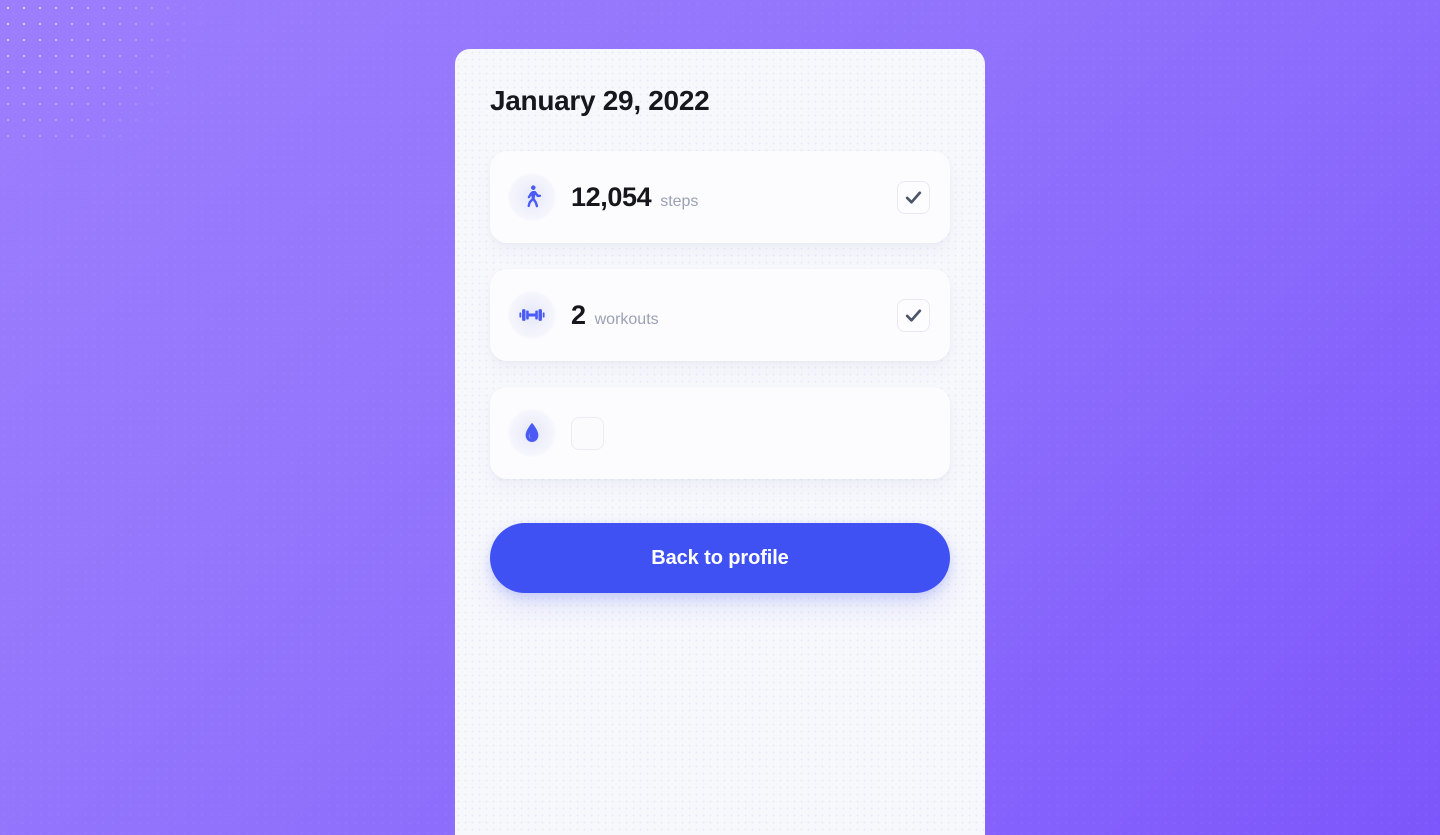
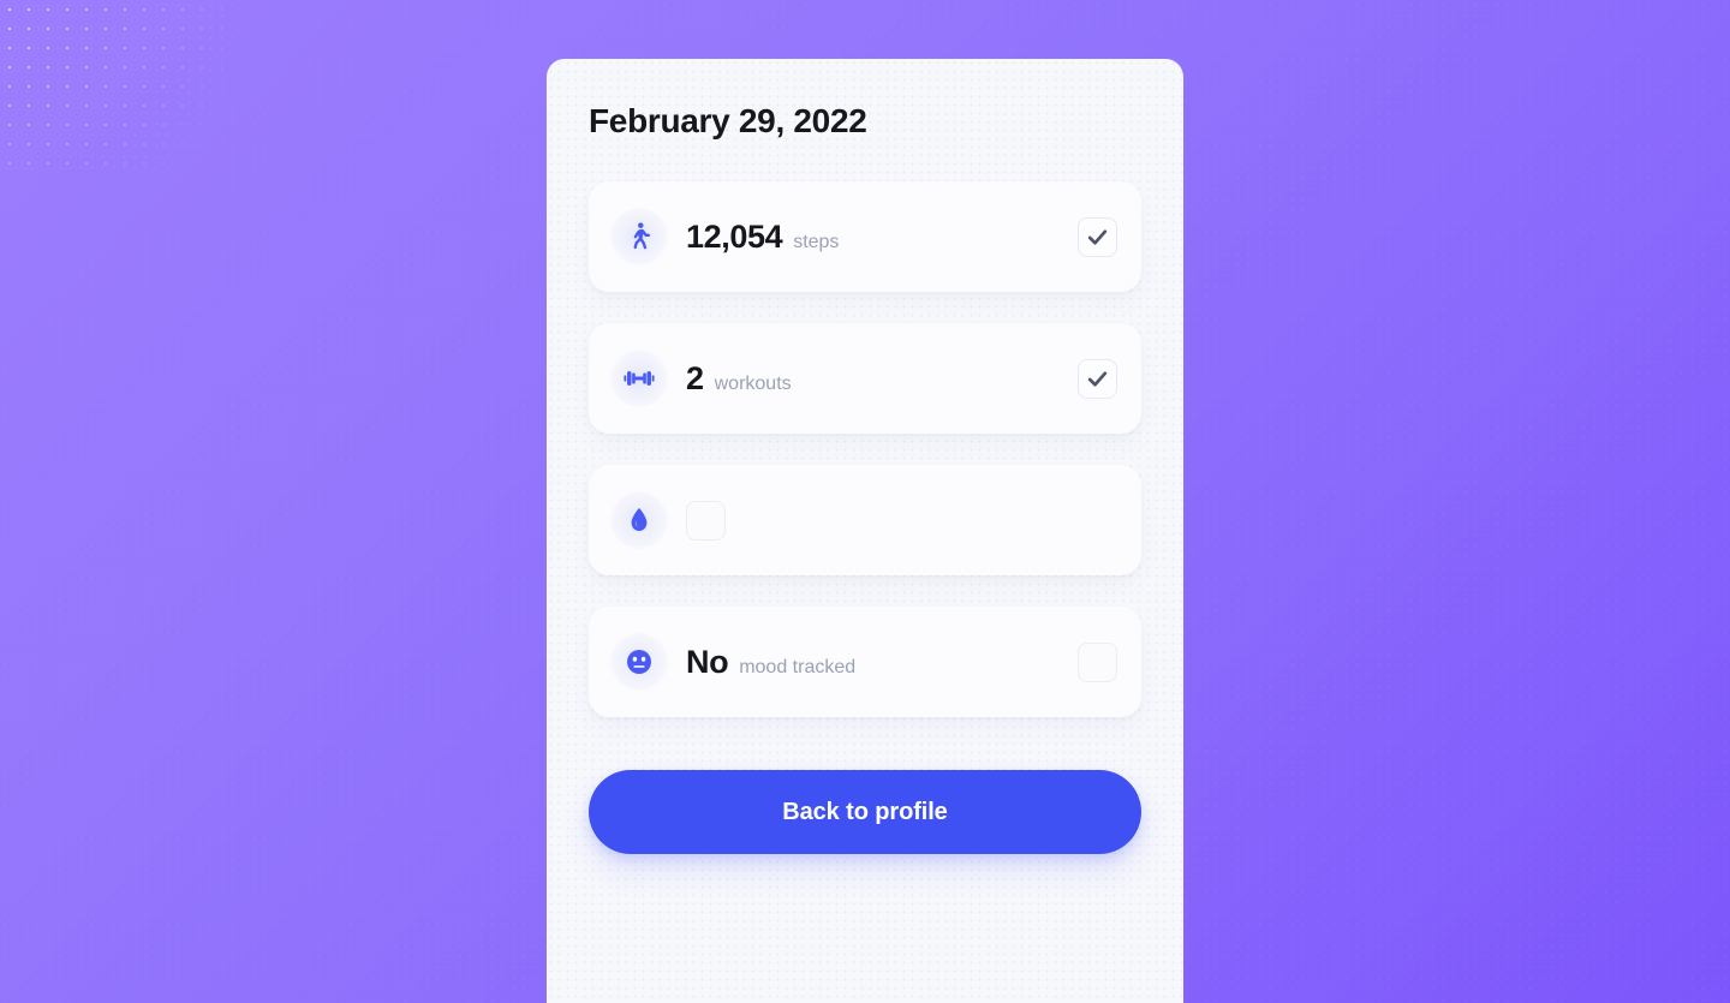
- January 29, 2022
+ February 29, 2022
  12,054
  steps
  2
  workouts
+ No
+ mood tracked
  Back to profile
